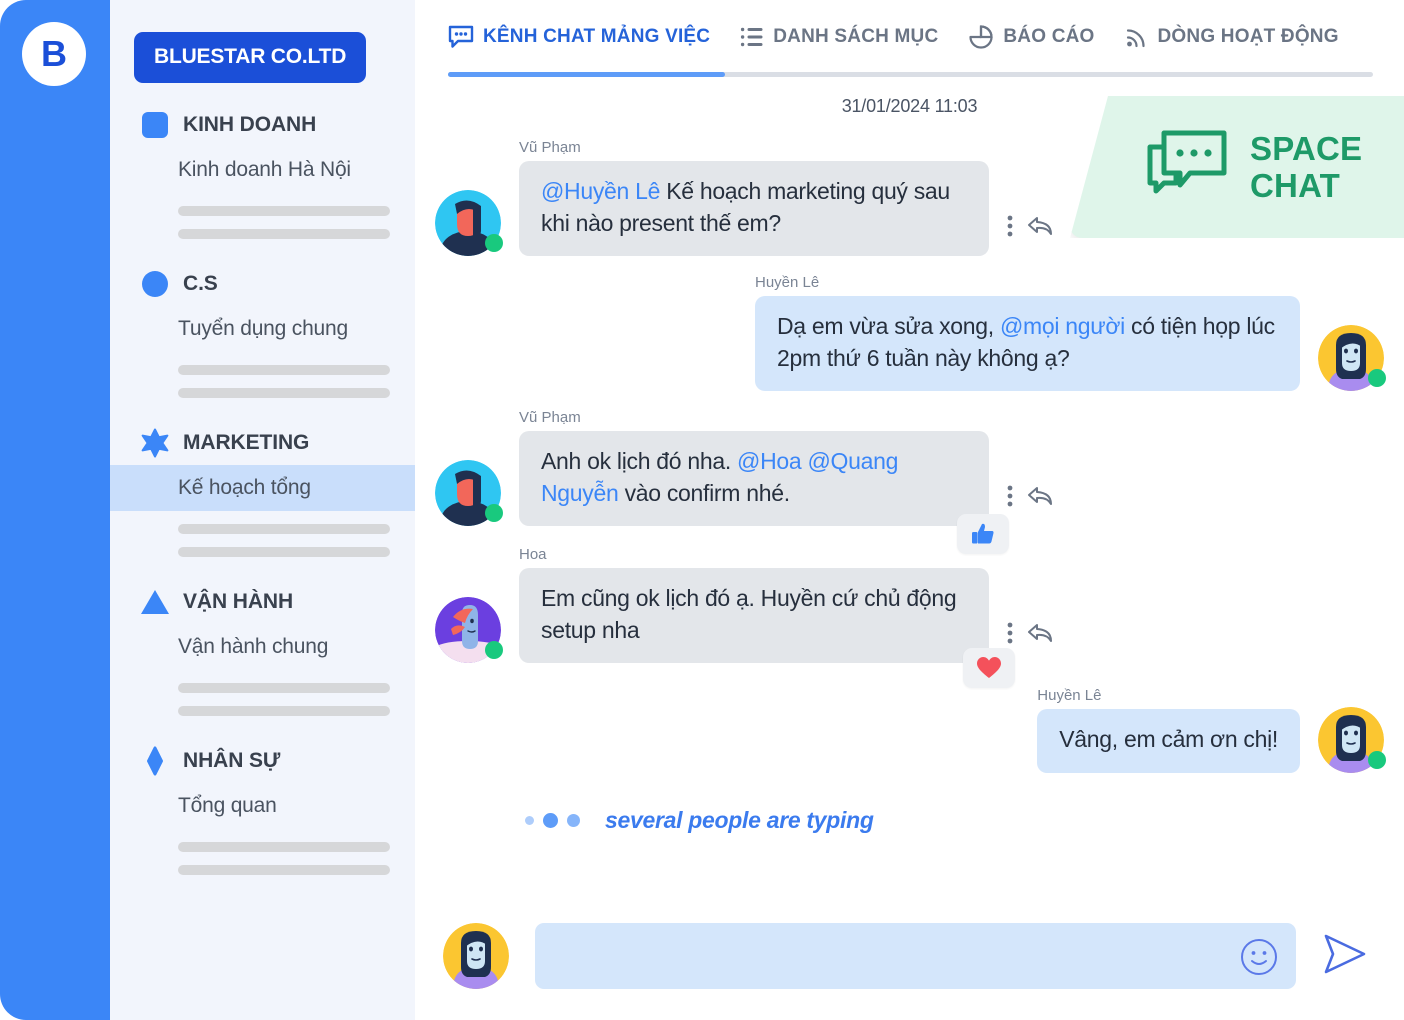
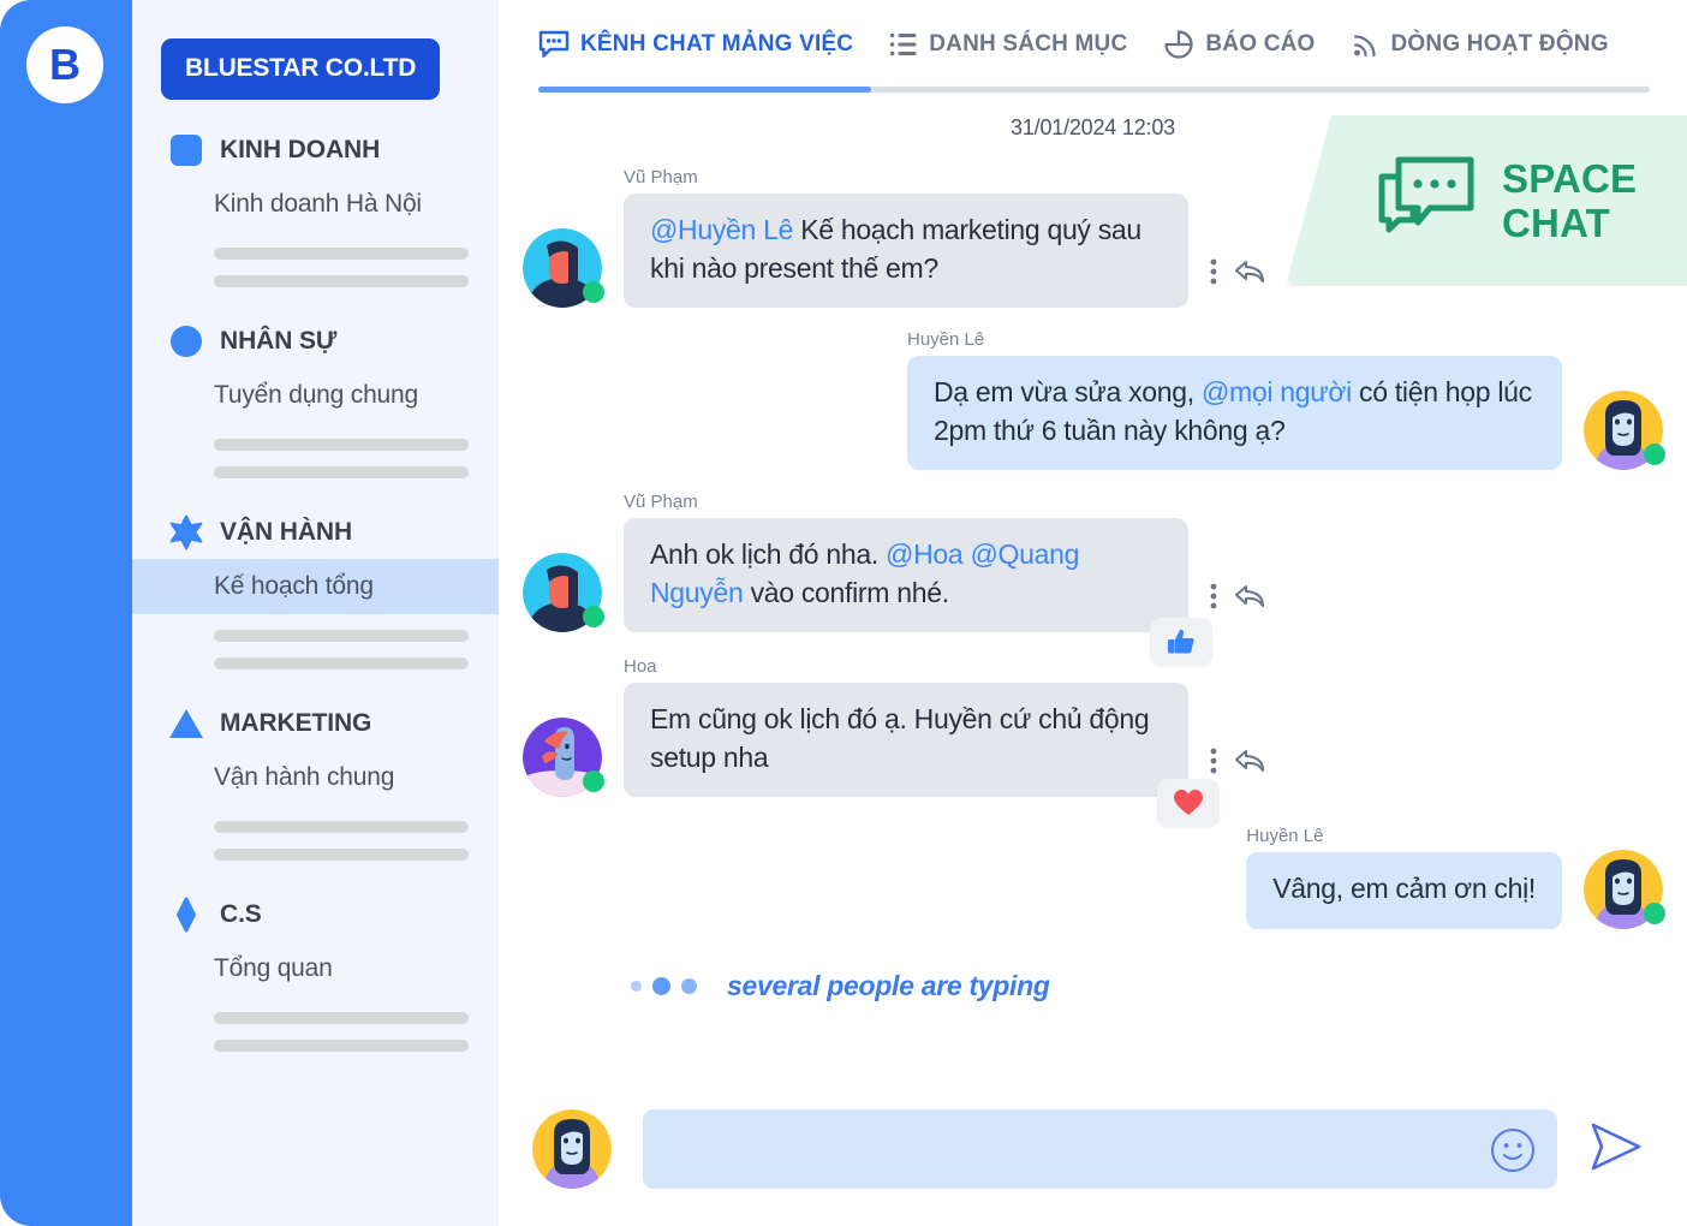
  B
  BLUESTAR CO.LTD
  KINH DOANH
  Kinh doanh Hà Nội
- C.S
+ NHÂN SỰ
  Tuyển dụng chung
- MARKETING
+ VẬN HÀNH
  Kế hoạch tổng
- VẬN HÀNH
+ MARKETING
  Vận hành chung
- NHÂN SỰ
+ C.S
  Tổng quan
  KÊNH CHAT MẢNG VIỆC
  DANH SÁCH MỤC
  BÁO CÁO
  DÒNG HOẠT ĐỘNG
- 31/01/2024 11:03
+ 31/01/2024 12:03
  Vũ Phạm
  @Huyền Lê Kế hoạch marketing quý sau khi nào present thế em?
  Huyền Lê
  Dạ em vừa sửa xong, @mọi người có tiện họp lúc 2pm thứ 6 tuần này không ạ?
  Vũ Phạm
  Anh ok lịch đó nha. @Hoa @Quang Nguyễn vào confirm nhé.
  Hoa
  Em cũng ok lịch đó ạ. Huyền cứ chủ động setup nha
  Huyền Lê
  Vâng, em cảm ơn chị!
  several people are typing
  SPACE
  CHAT
